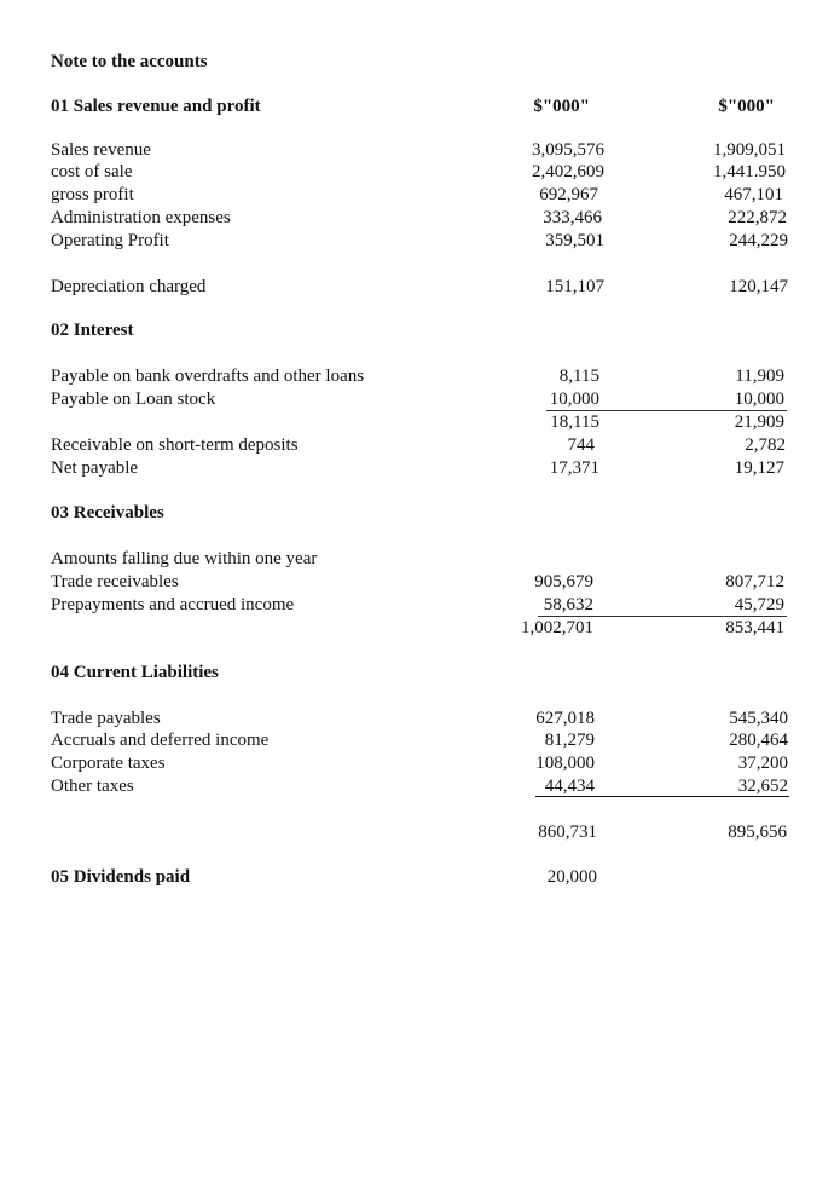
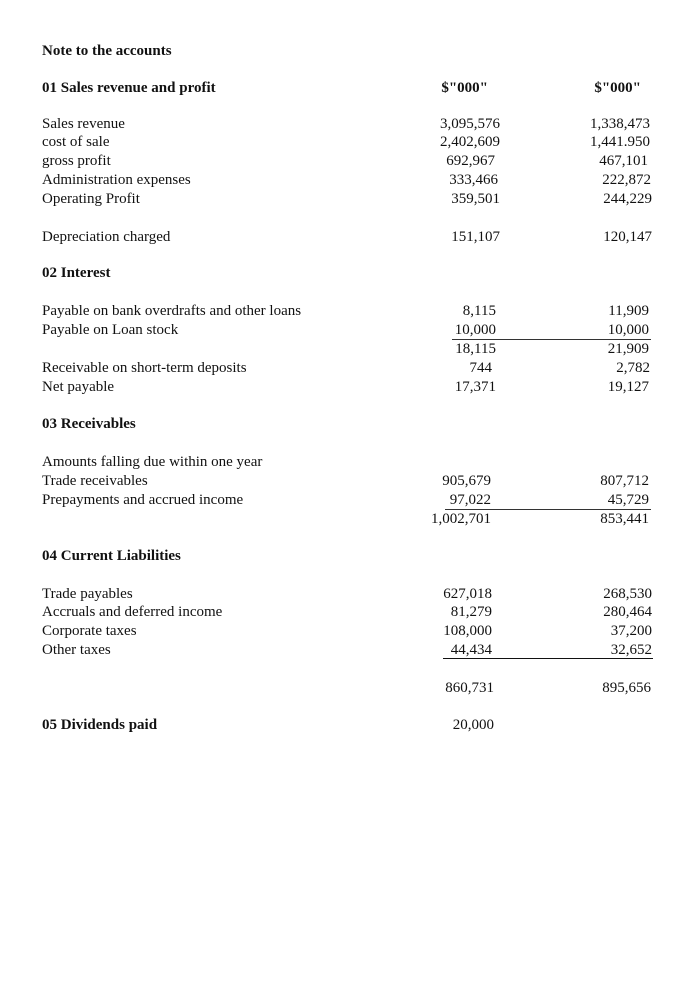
  Note to the accounts
  01 Sales revenue and profit
  $"000"
  $"000"
  Sales revenue
  3,095,576
- 1,909,051
+ 1,338,473
  cost of sale
  2,402,609
  1,441.950
  gross profit
  692,967
  467,101
  Administration expenses
  333,466
  222,872
  Operating Profit
  359,501
  244,229
  Depreciation charged
  151,107
  120,147
  02 Interest
  Payable on bank overdrafts and other loans
  8,115
  11,909
  Payable on Loan stock
  10,000
  10,000
  18,115
  21,909
  Receivable on short-term deposits
  744
  2,782
  Net payable
  17,371
  19,127
  03 Receivables
  Amounts falling due within one year
  Trade receivables
  905,679
  807,712
  Prepayments and accrued income
- 58,632
+ 97,022
  45,729
  1,002,701
  853,441
  04 Current Liabilities
  Trade payables
  627,018
- 545,340
+ 268,530
  Accruals and deferred income
  81,279
  280,464
  Corporate taxes
  108,000
  37,200
  Other taxes
  44,434
  32,652
  860,731
  895,656
  05 Dividends paid
  20,000
